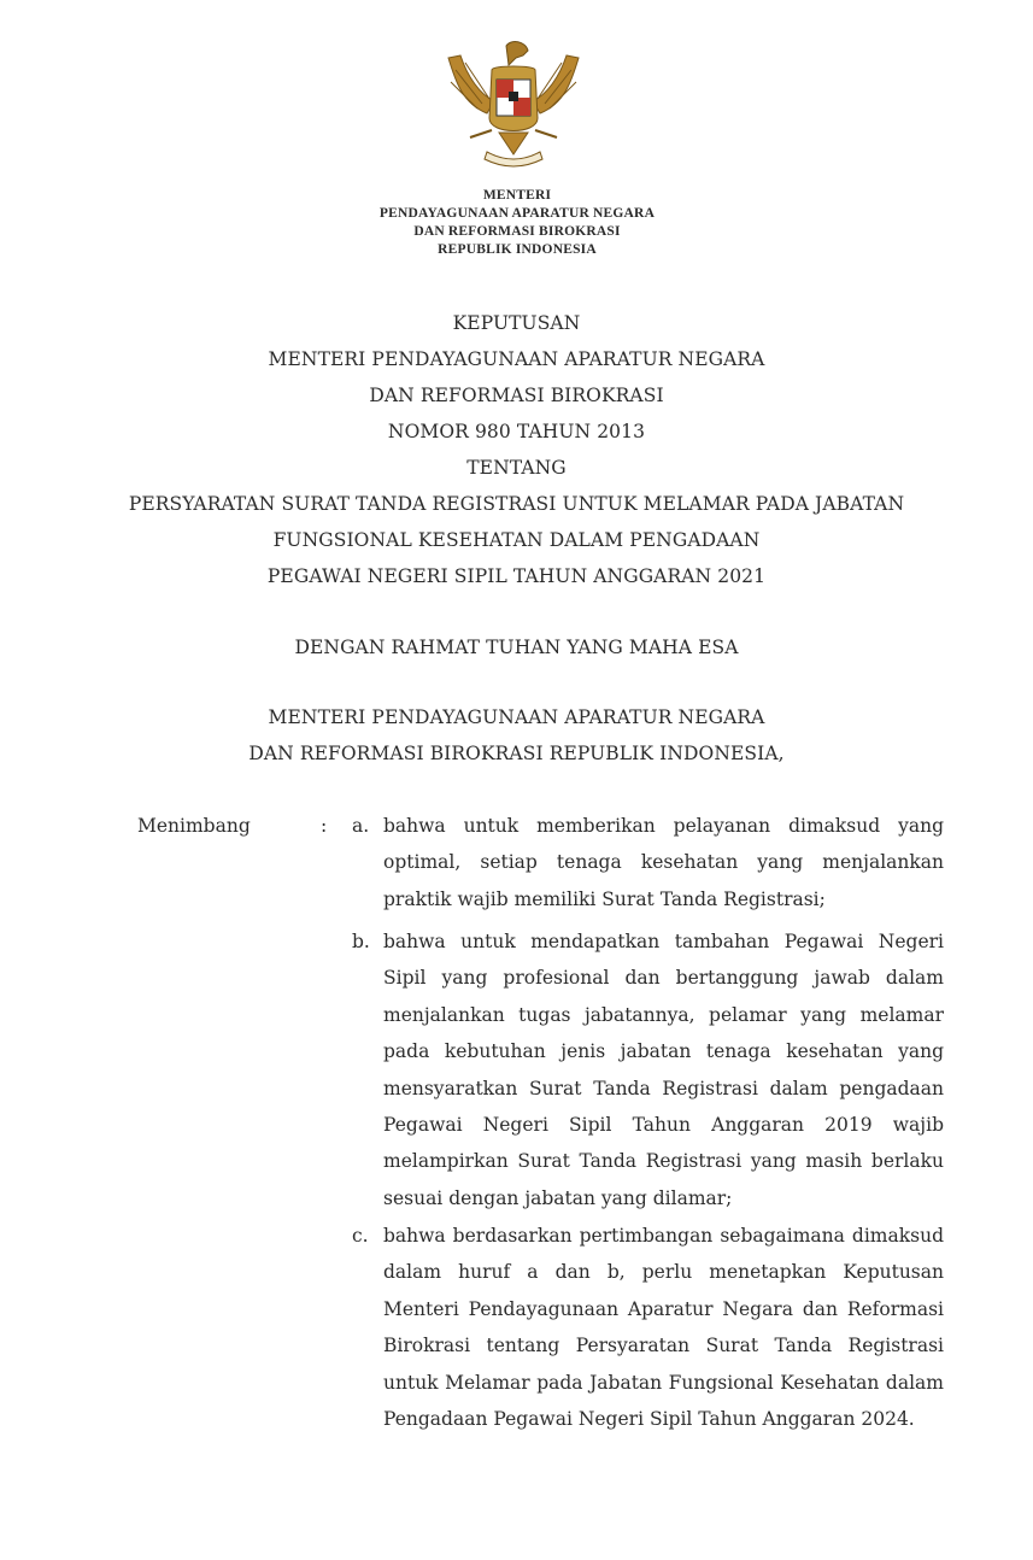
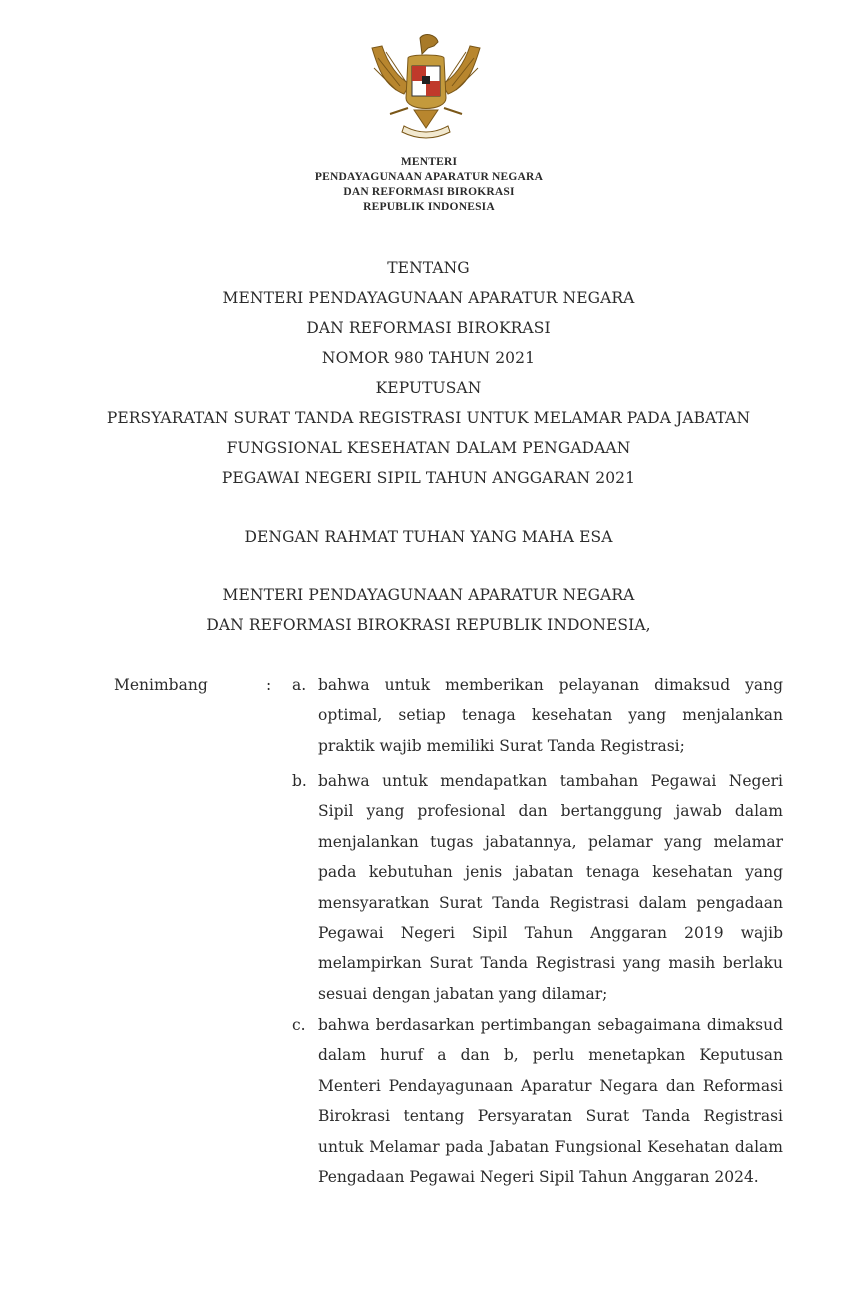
  MENTERI
  PENDAYAGUNAAN APARATUR NEGARA
  DAN REFORMASI BIROKRASI
  REPUBLIK INDONESIA
- KEPUTUSAN
+ TENTANG
  MENTERI PENDAYAGUNAAN APARATUR NEGARA
  DAN REFORMASI BIROKRASI
- NOMOR 980 TAHUN 2013
+ NOMOR 980 TAHUN 2021
- TENTANG
+ KEPUTUSAN
  PERSYARATAN SURAT TANDA REGISTRASI UNTUK MELAMAR PADA JABATAN
  FUNGSIONAL KESEHATAN DALAM PENGADAAN
  PEGAWAI NEGERI SIPIL TAHUN ANGGARAN 2021
  DENGAN RAHMAT TUHAN YANG MAHA ESA
  MENTERI PENDAYAGUNAAN APARATUR NEGARA
  DAN REFORMASI BIROKRASI REPUBLIK INDONESIA,
  Menimbang
  :
  a.
  bahwa untuk memberikan pelayanan dimaksud yang optimal, setiap tenaga kesehatan yang menjalankan praktik wajib memiliki Surat Tanda Registrasi;
  b.
  bahwa untuk mendapatkan tambahan Pegawai Negeri Sipil yang profesional dan bertanggung jawab dalam menjalankan tugas jabatannya, pelamar yang melamar pada kebutuhan jenis jabatan tenaga kesehatan yang mensyaratkan Surat Tanda Registrasi dalam pengadaan Pegawai Negeri Sipil Tahun Anggaran 2019 wajib melampirkan Surat Tanda Registrasi yang masih berlaku sesuai dengan jabatan yang dilamar;
  c.
  bahwa berdasarkan pertimbangan sebagaimana dimaksud dalam huruf a dan b, perlu menetapkan Keputusan Menteri Pendayagunaan Aparatur Negara dan Reformasi Birokrasi tentang Persyaratan Surat Tanda Registrasi untuk Melamar pada Jabatan Fungsional Kesehatan dalam Pengadaan Pegawai Negeri Sipil Tahun Anggaran 2024.
